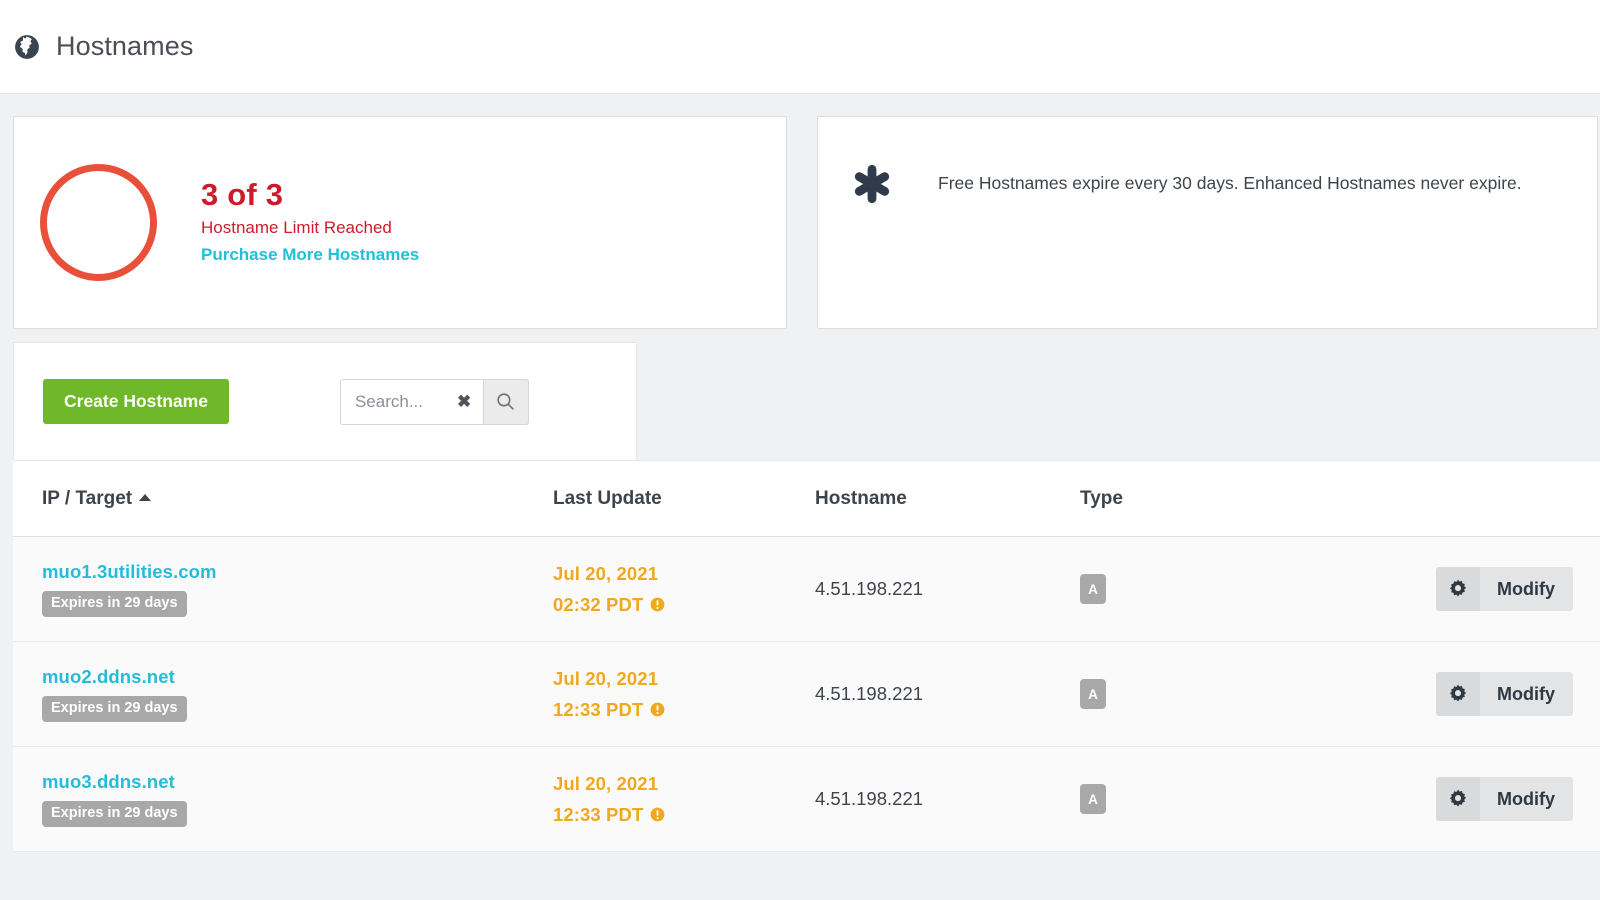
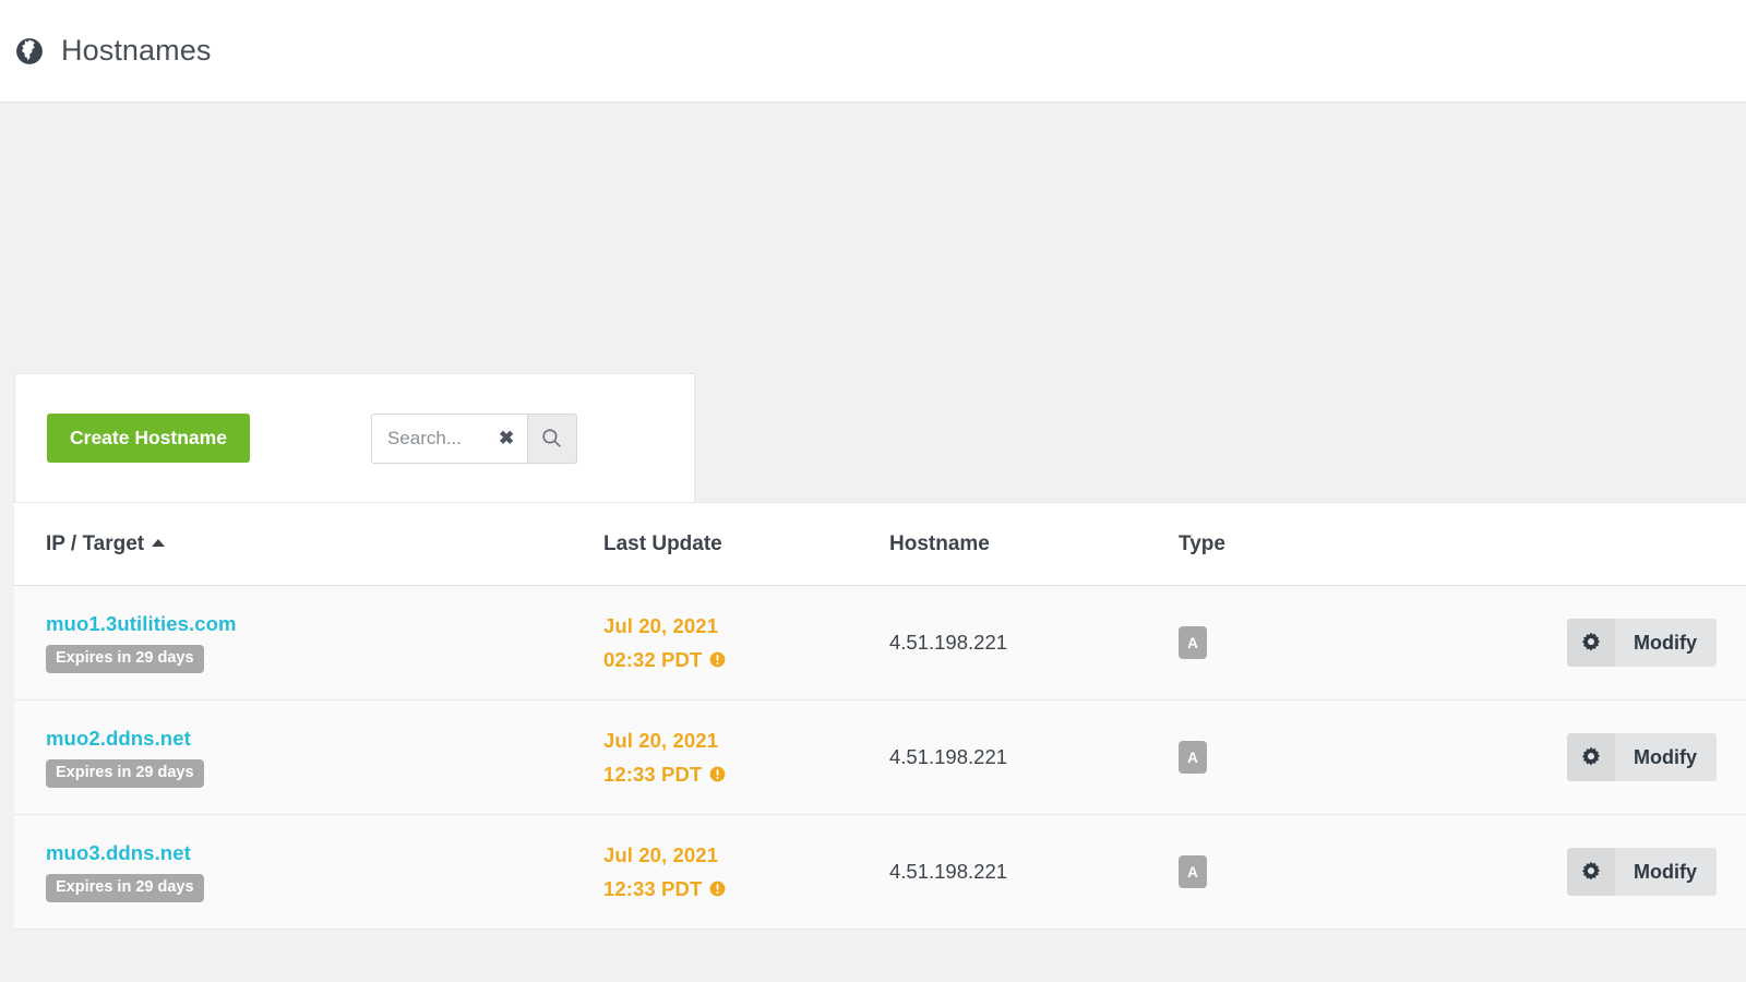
  Hostnames
- 3 of 3
- Hostname Limit Reached
- Purchase More Hostnames
- Free Hostnames expire every 30 days. Enhanced Hostnames never expire.
  Create Hostname
  Search...
  ✖
  IP / Target
  Last Update
  Hostname
  Type
  muo1.3utilities.com
  Expires in 29 days
  Jul 20, 2021
  02:32 PDT
  4.51.198.221
  A
  Modify
  muo2.ddns.net
  Expires in 29 days
  Jul 20, 2021
  12:33 PDT
  4.51.198.221
  A
  Modify
  muo3.ddns.net
  Expires in 29 days
  Jul 20, 2021
  12:33 PDT
  4.51.198.221
  A
  Modify
